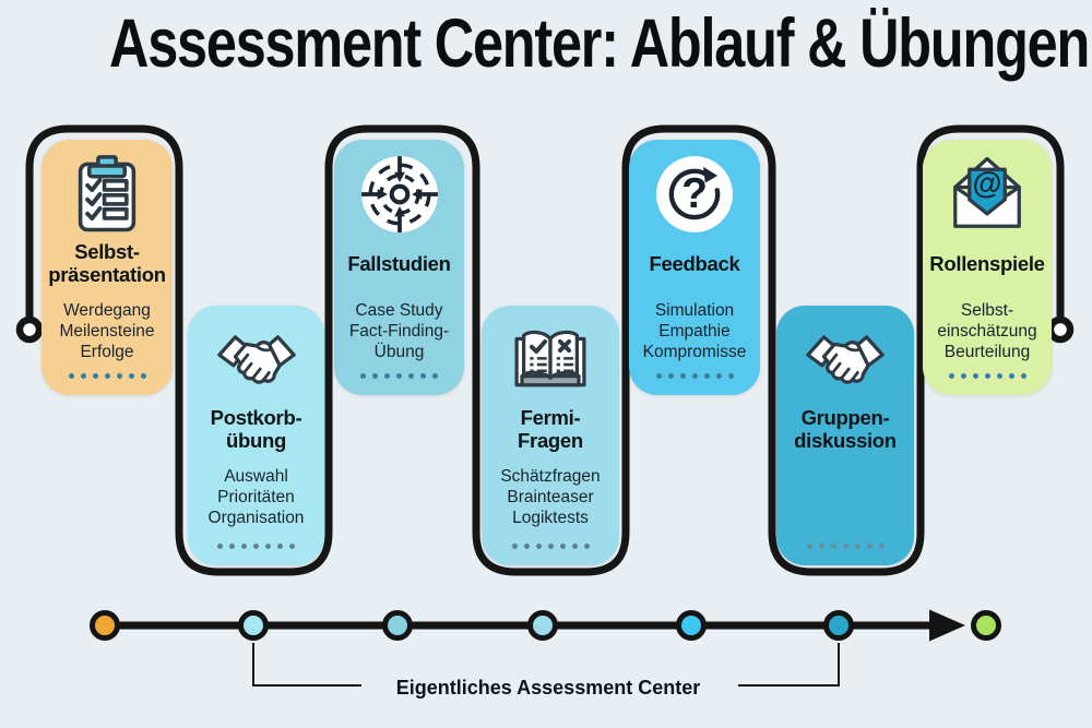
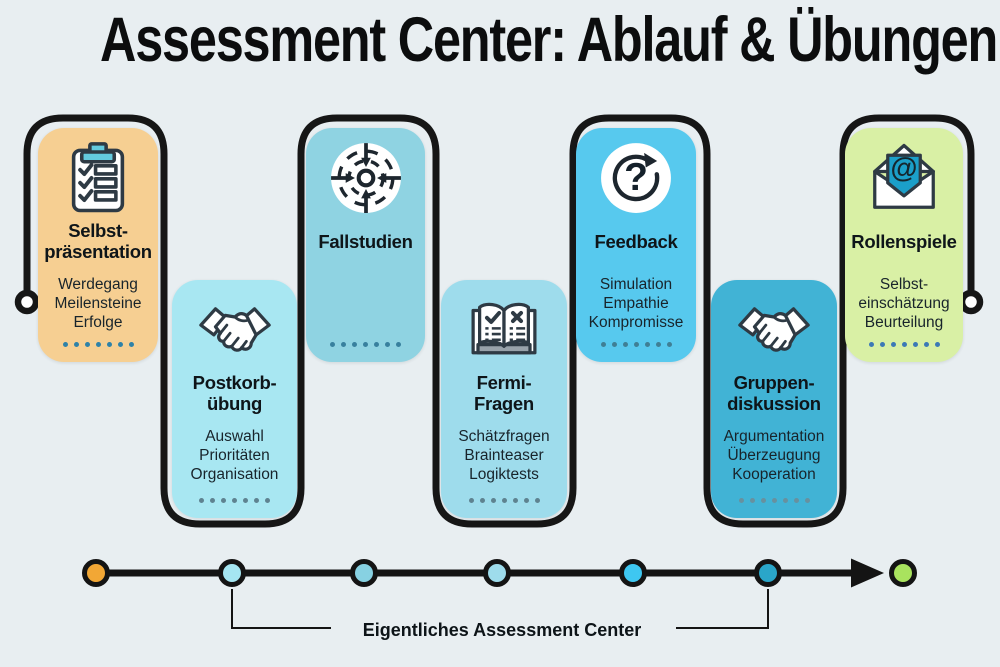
  Assessment Center: Ablauf & Übun
  Selbst-
  präsentation
  Werdegang
  Meilensteine
  Erfolge
  Postkorb-
  übung
  Auswahl
  Prioritäten
  Organisation
  Fallstudien
- Case Study
- Fact-Finding-
- Übung
  Fermi-
  Fragen
  Schätzfragen
  Brainteaser
  Logiktests
  Feedback
  Simulation
  Empathie
  Kompromisse
  Gruppen-
  diskussion
+ Argumentation
+ Überzeugung
+ Kooperation
  Rollenspiele
  Selbst-
  einschätzung
  Beurteilung
  Eigentliches Assessment Center
